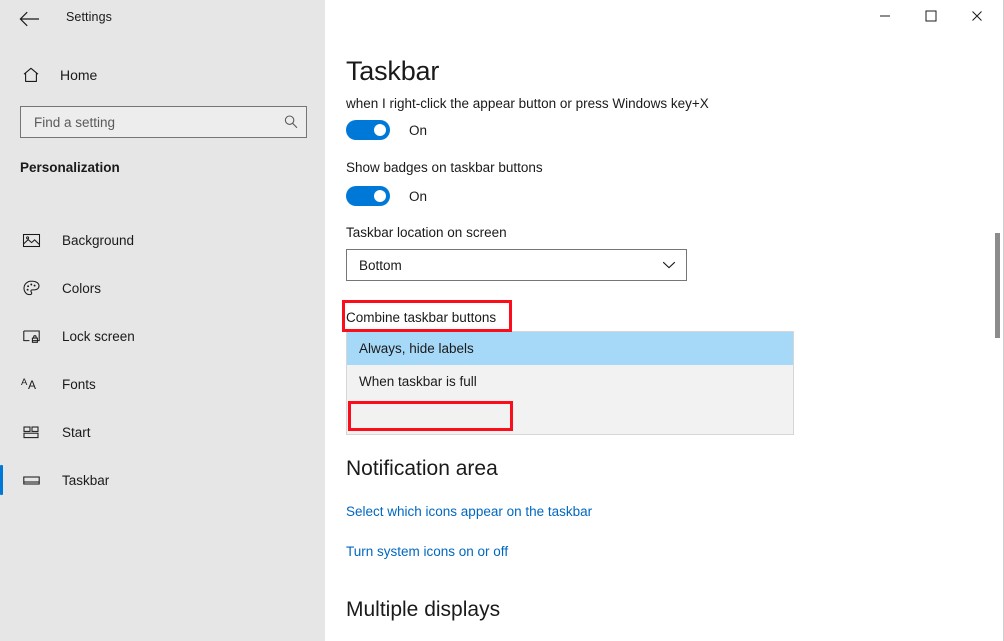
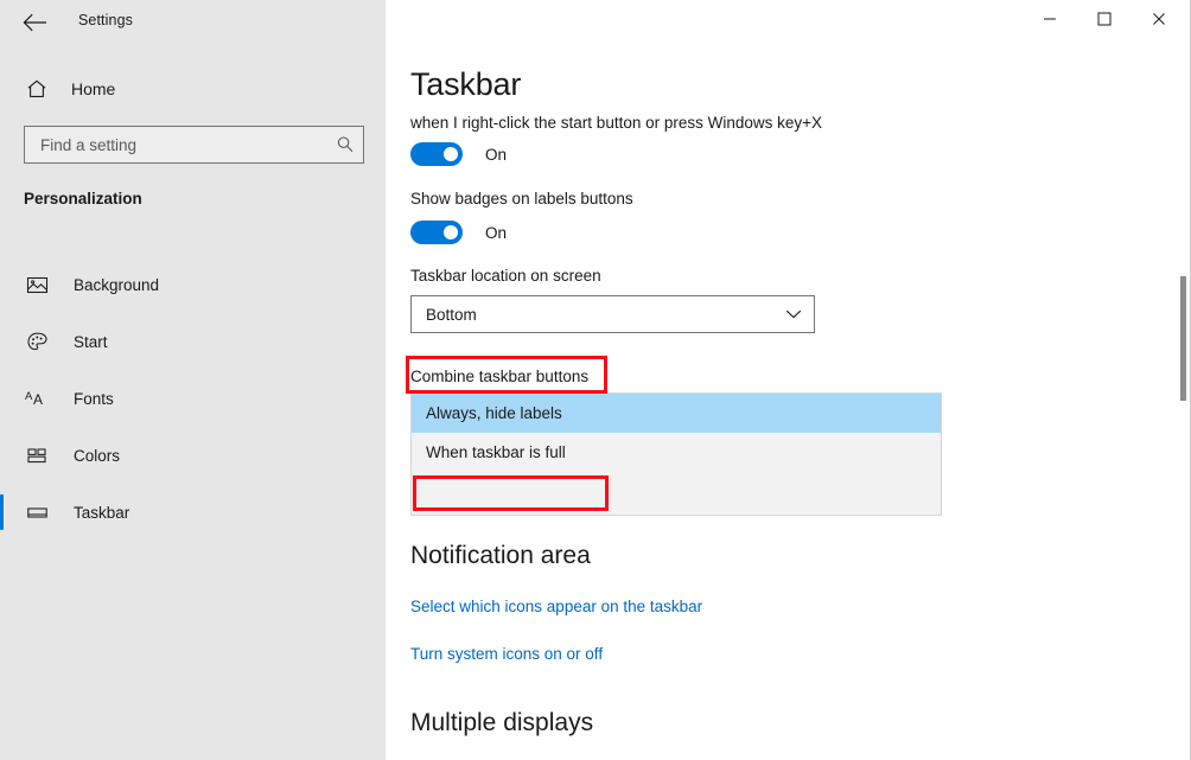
  Settings
  Home
  Find a setting
  Personalization
  Background
- Colors
+ Start
- Lock screen
  A
  A
  Fonts
- Start
+ Colors
  Taskbar
  Taskbar
- when I right-click the appear button or press Windows key+X
+ when I right-click the start button or press Windows key+X
  On
- Show badges on taskbar buttons
+ Show badges on labels buttons
  On
  Taskbar location on screen
  Bottom
  Combine taskbar buttons
  Notification area
  Select which icons appear on the taskbar
  Turn system icons on or off
  Multiple displays
  Always, hide labels
  When taskbar is full
